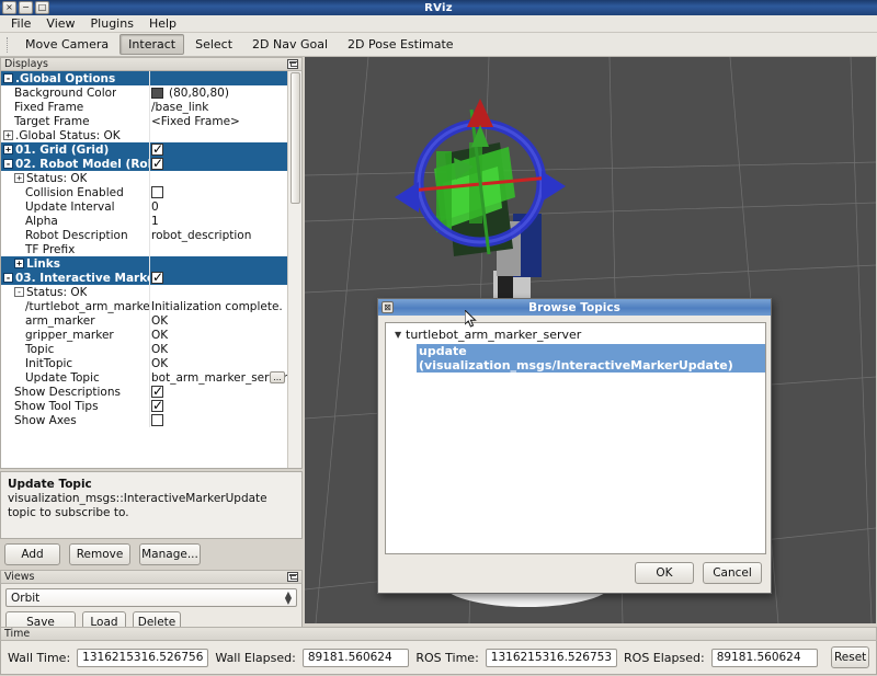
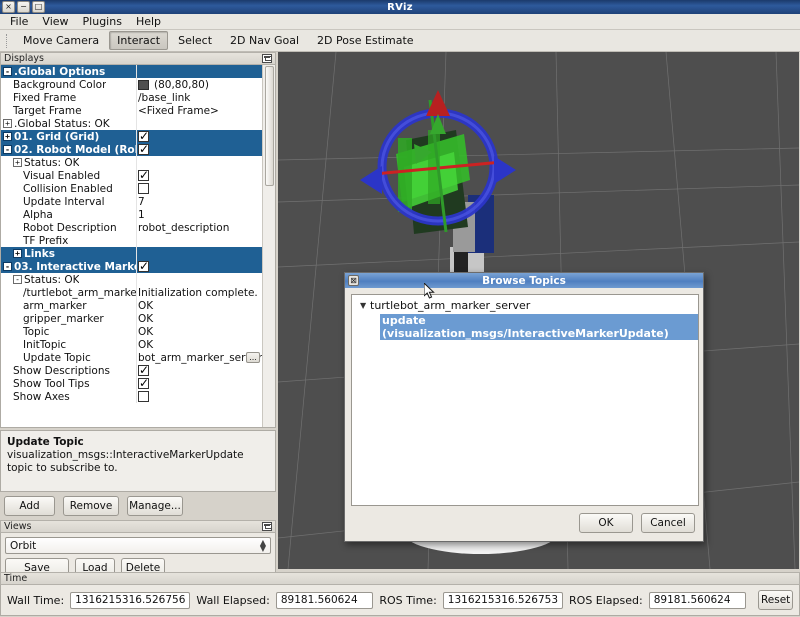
  ×
  −
  □
  RViz
  File
  View
  Plugins
  Help
  Move Camera
  Interact
  Select
  2D Nav Goal
  2D Pose Estimate
  Displays
  -
  .Global Options
  Background Color
  (80,80,80)
  Fixed Frame
  /base_link
  Target Frame
  <Fixed Frame>
  +
  .Global Status: OK
  +
  01. Grid (Grid)
  -
  02. Robot Model (Ro
  +
  Status: OK
+ Visual Enabled
  Collision Enabled
  Update Interval
- 0
+ 7
  Alpha
  1
  Robot Description
  robot_description
  TF Prefix
  +
  Links
  -
  03. Interactive Mark
  -
  Status: OK
  /turtlebot_arm_marke
  Initialization complete.
  arm_marker
  OK
  gripper_marker
  OK
  Topic
  OK
  InitTopic
  OK
  Update Topic
  ...
  Show Descriptions
  Show Tool Tips
  Show Axes
  Update Topic
  visualization_msgs::InteractiveMarkerUpdate topic to subscribe to.
  Add
  Remove
  Manage...
  Views
  Orbit
  ▲
  ▼
  Load
  Delete
  ⊠
  Browse Topics
  ▼
  turtlebot_arm_marker_server
  update (visualization_msgs/InteractiveMarkerUpdate)
  OK
  Cancel
  Time
  Wall Time:
  1316215316.526756
  Wall Elapsed:
  89181.560624
  ROS Time:
  1316215316.526753
  ROS Elapsed:
  89181.560624
  Reset
